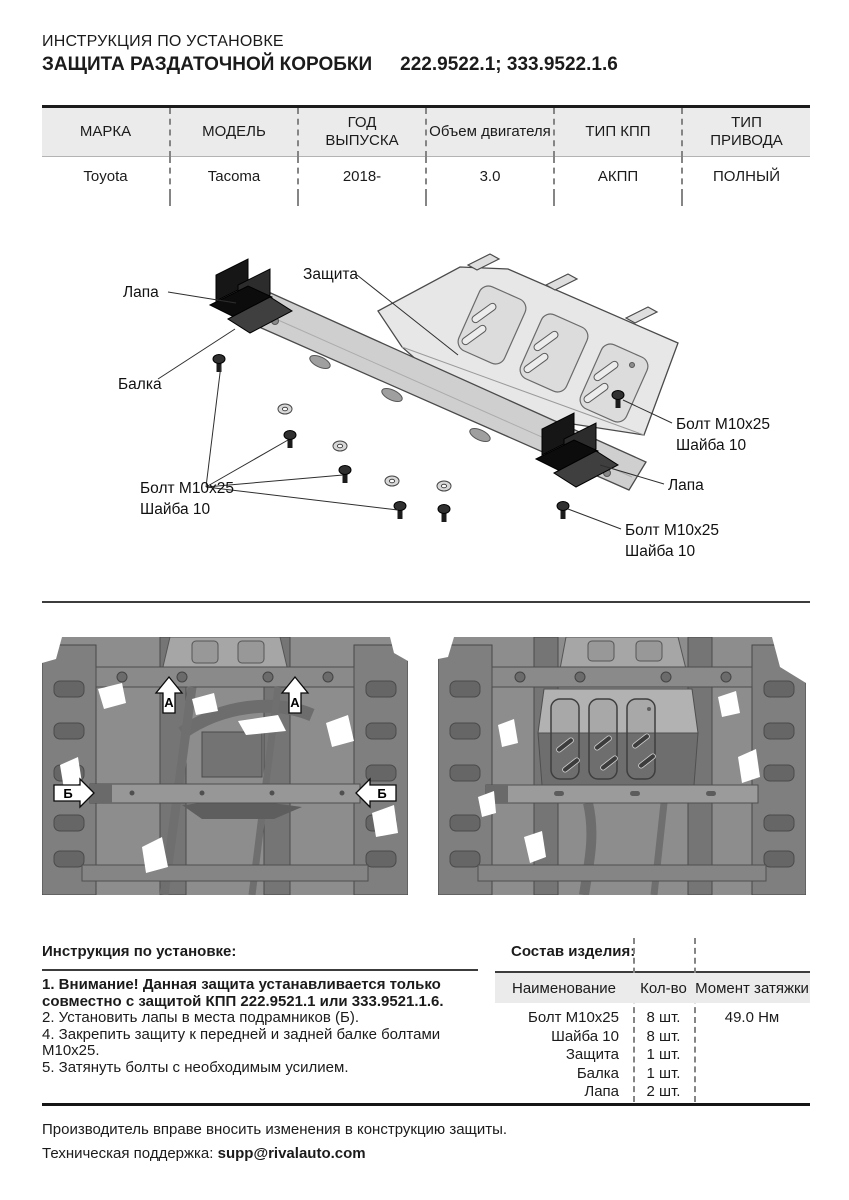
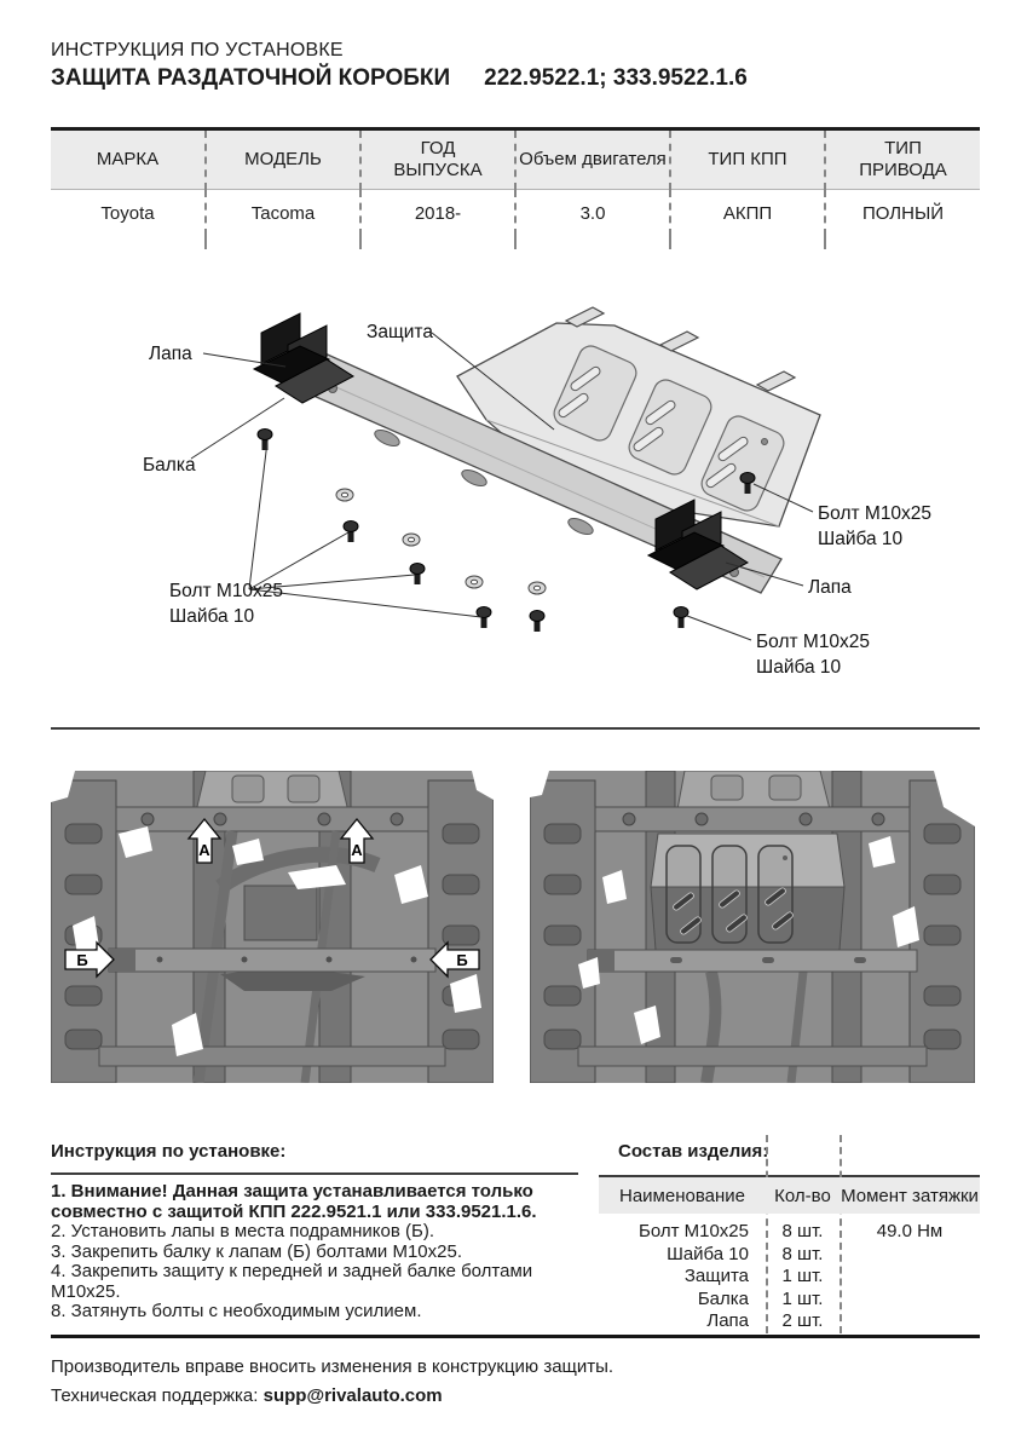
  ИНСТРУКЦИЯ ПО УСТАНОВКЕ
  ЗАЩИТА РАЗДАТОЧНОЙ КОРОБКИ
  222.9522.1; 333.9522.1.6
  МАРКА	МОДЕЛЬ	ГОД ВЫПУСКА	Объем двигателя	ТИП КПП	ТИП ПРИВОДА
  Toyota	Tacoma	2018-	3.0	АКПП	ПОЛНЫЙ
  Лапа
  Защита
  Балка
  Болт М10х25
  Шайба 10
  Болт М10х25
  Шайба 10
  Лапа
  Болт М10х25
  Шайба 10
  А
  А
  Б
  Б
  Инструкция по установке:
  1. Внимание! Данная защита устанавливается только совместно с защитой КПП 222.9521.1 или 333.9521.1.6.
  2. Установить лапы в места подрамников (Б).
+ 3. Закрепить балку к лапам (Б) болтами М10х25.
  4. Закрепить защиту к передней и задней балке болтами М10х25.
- 5. Затянуть болты с необходимым усилием.
+ 8. Затянуть болты с необходимым усилием.
  Состав изделия:
  Наименование
  Кол-во
  Момент затяжки
  Болт М10х25
  8 шт.
  49.0 Нм
  Шайба 10
  8 шт.
  Защита
  1 шт.
  Балка
  1 шт.
  Лапа
  2 шт.
  Производитель вправе вносить изменения в конструкцию защиты.
  Техническая поддержка: supp@rivalauto.com
